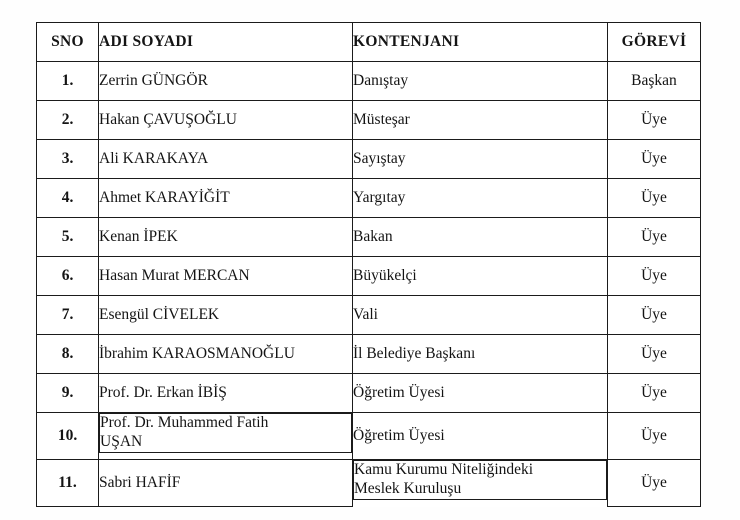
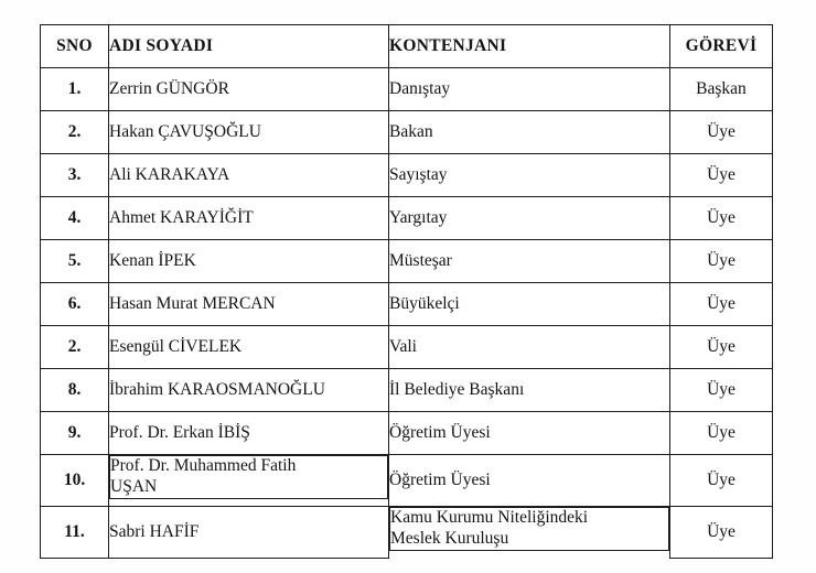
  SNO	ADI SOYADI	KONTENJANI	GÖREVİ
  1.	Zerrin GÜNGÖR	Danıştay	Başkan
- 2.	Hakan ÇAVUŞOĞLU	Müsteşar	Üye
+ 2.	Hakan ÇAVUŞOĞLU	Bakan	Üye
  3.	Ali KARAKAYA	Sayıştay	Üye
  4.	Ahmet KARAYİĞİT	Yargıtay	Üye
- 5.	Kenan İPEK	Bakan	Üye
+ 5.	Kenan İPEK	Müsteşar	Üye
  6.	Hasan Murat MERCAN	Büyükelçi	Üye
- 7.	Esengül CİVELEK	Vali	Üye
+ 2.	Esengül CİVELEK	Vali	Üye
  8.	İbrahim KARAOSMANOĞLU	İl Belediye Başkanı	Üye
  9.	Prof. Dr. Erkan İBİŞ	Öğretim Üyesi	Üye
  10.	Prof. Dr. Muhammed Fatih UŞAN			Öğretim Üyesi	Üye
  11.	Sabri HAFİF	Kamu Kurumu Niteliğindeki Meslek Kuruluşu				Üye
